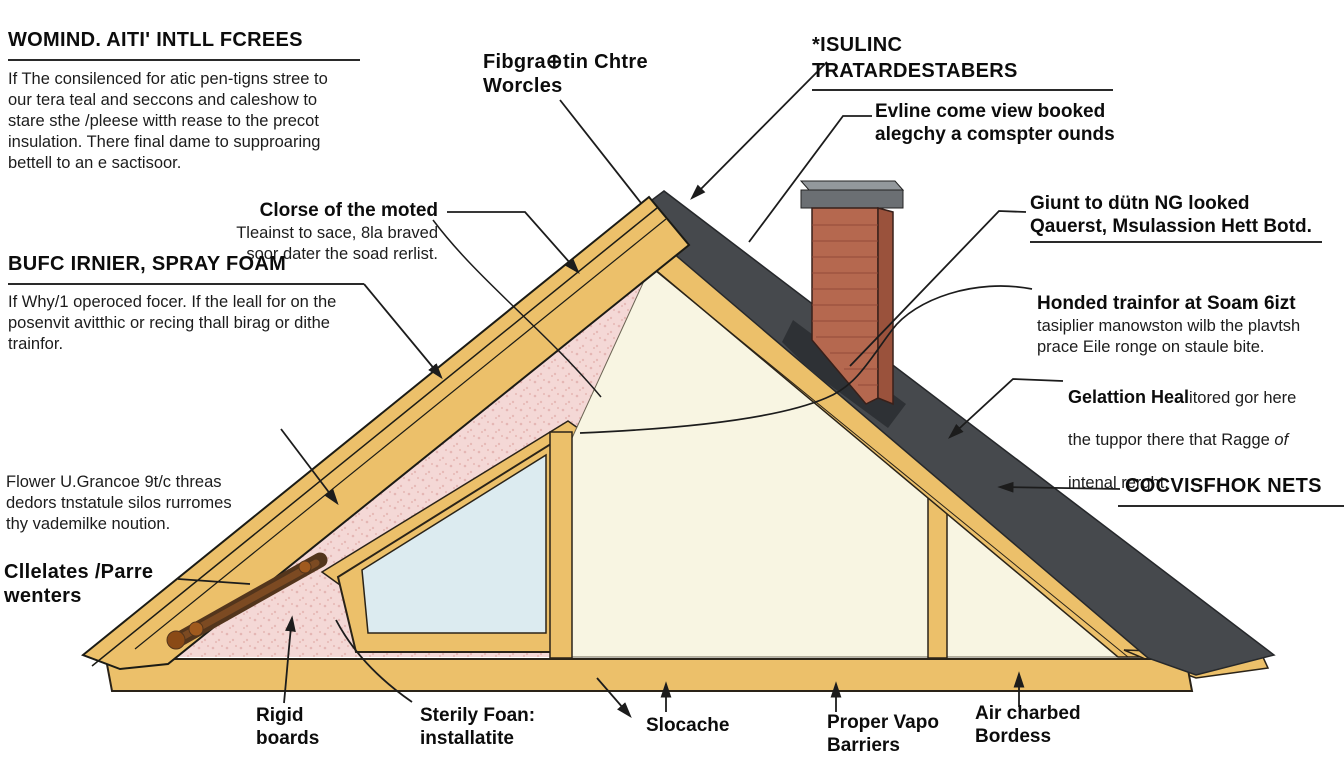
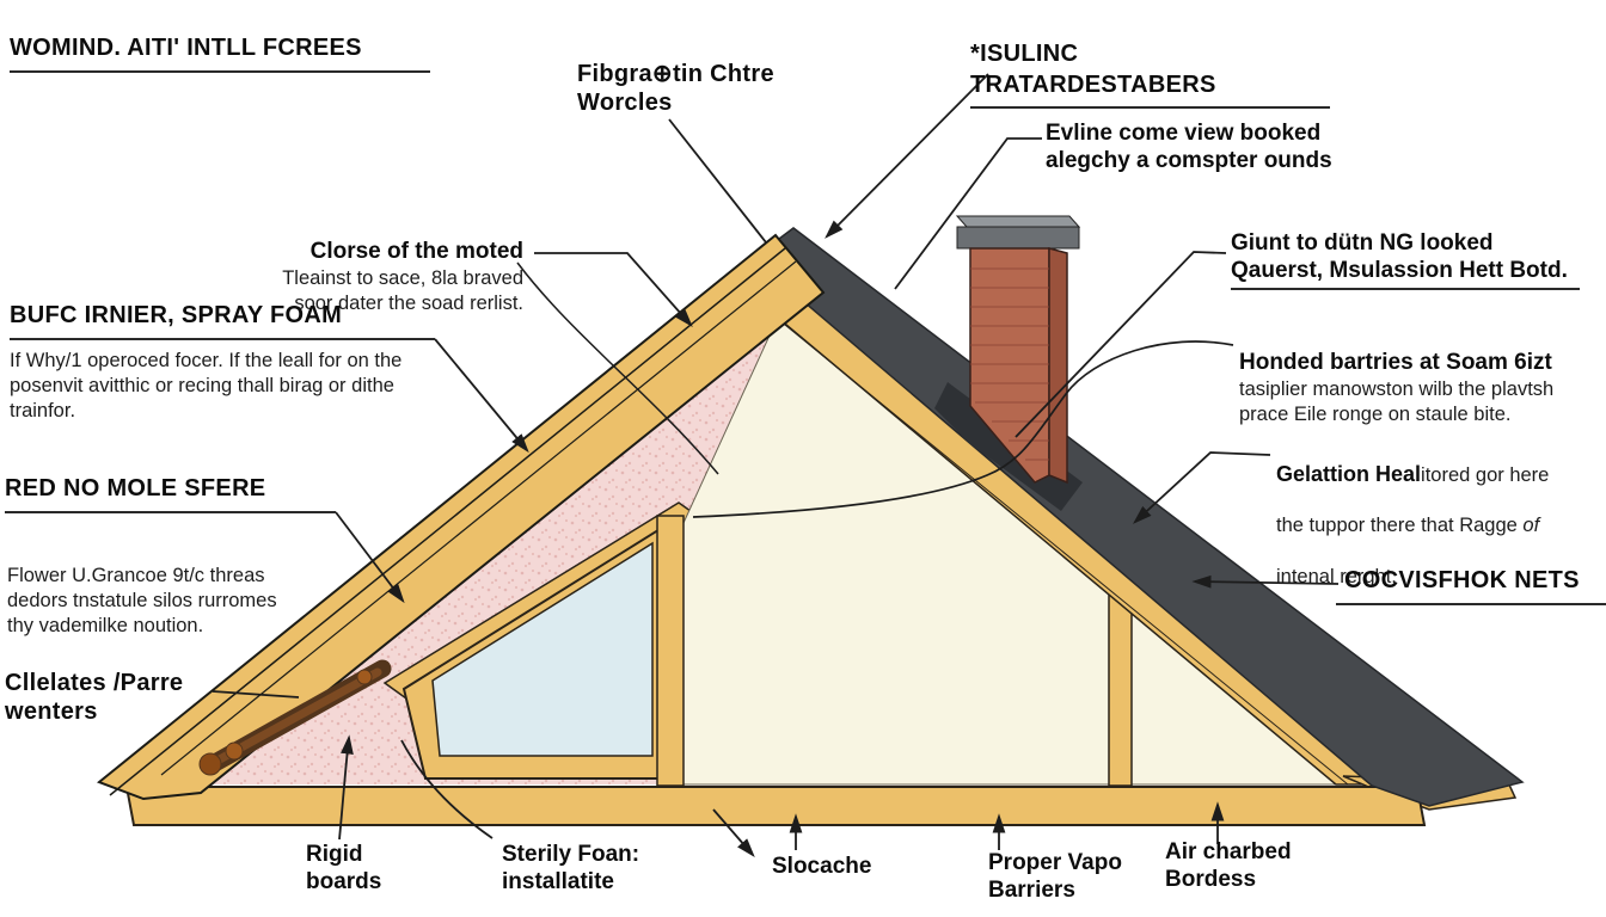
  WOMIND. AITI' INTLL FCREES
- If The consilenced for atic pen-tigns stree to
- our tera teal and seccons and caleshow to
- stare sthe /pleese witth rease to the precot
- insulation. There final dame to supproaring
- bettell to an e sactisoor.
  Clorse of the moted
  Tleainst to sace, 8la braved
  soor dater the soad rerlist.
  BUFC IRNIER, SPRAY FOAM
  If Why/1 operoced focer. If the leall for on the
  posenvit avitthic or recing thall birag or dithe
  trainfor.
+ RED NO MOLE SFERE
  Flower U.Grancoe 9t/c threas
  dedors tnstatule silos rurromes
  thy vademilke noution.
  Cllelates /Parre
  wenters
  Fibgra⊕tin Chtre
  Worcles
  *ISULINC TRATARDESTABERS
  Evline come view booked
  alegchy a comspter ounds
  Giunt to dütn NG looked
  Qauerst, Msulassion Hett Botd.
- Honded trainfor at Soam 6izt
+ Honded bartries at Soam 6izt
  tasiplier manowston wilb the plavtsh
  prace Eile ronge on staule bite.
  Gelattion Healitored gor here
  the tuppor there that Ragge of
  intenal rerght.
  COCVISFHOK NETS
  Rigid
  boards
  Sterily Foan:
  installatite
  Slocache
  Proper Vapo
  Barriers
  Air charbed
  Bordess
